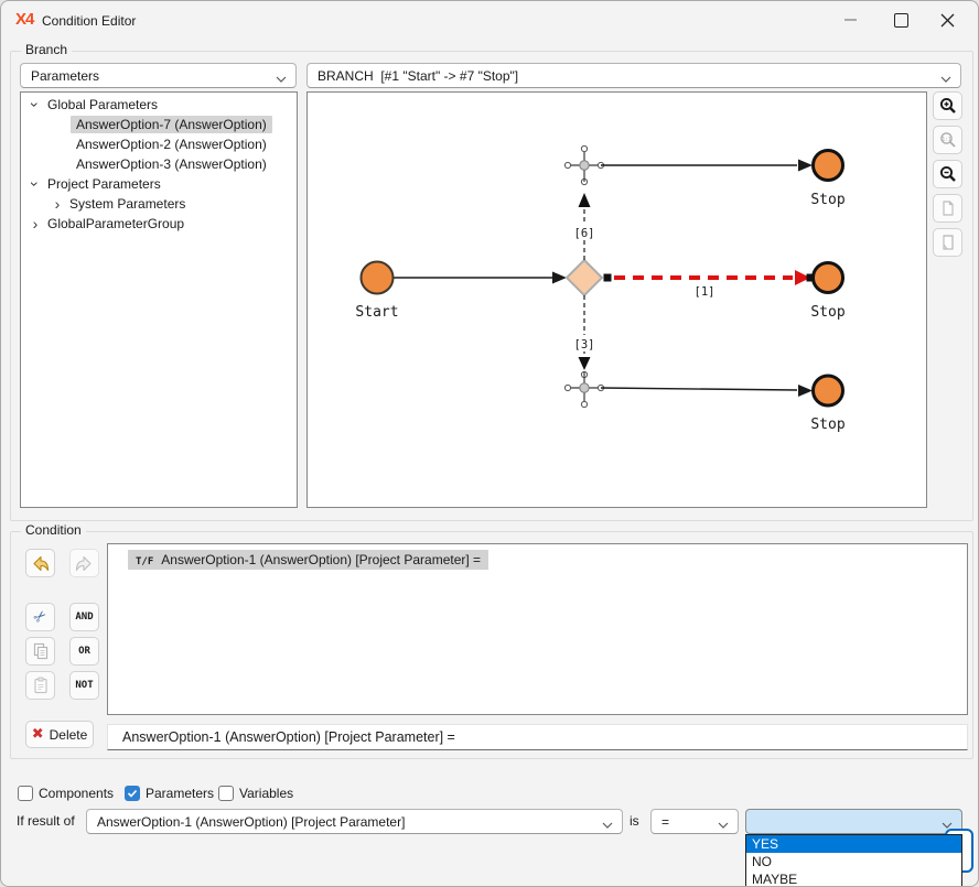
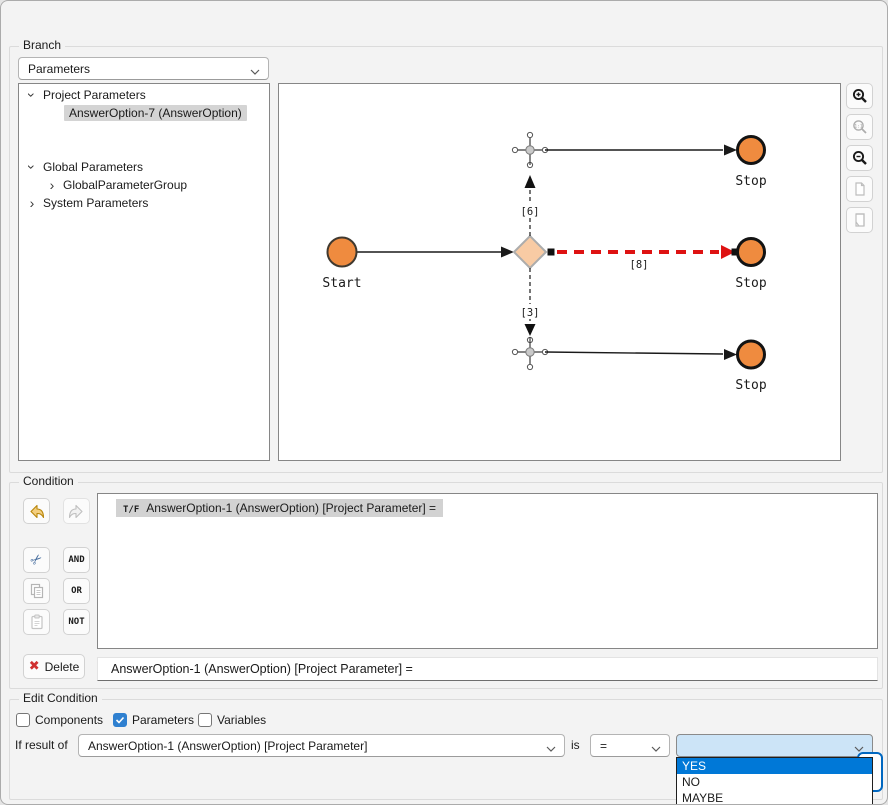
- X4
- Condition Editor
  Branch
  Parameters
- BRANCH [#1 "Start" -> #7 "Stop"]
- Global Parameters
+ Project Parameters
  AnswerOption-7 (AnswerOption)
- AnswerOption-2 (AnswerOption)
- AnswerOption-3 (AnswerOption)
- Project Parameters
+ Global Parameters
  ›
- System Parameters
+ GlobalParameterGroup
  ›
- GlobalParameterGroup
+ System Parameters
  Start
  [6]
  Stop
- [1]
+ [8]
  Stop
  [3]
  Stop
  Condition
  AND
  OR
  NOT
  ✖
  Delete
  T/F
  AnswerOption-1 (AnswerOption) [Project Parameter] =
  AnswerOption-1 (AnswerOption) [Project Parameter] =
+ Edit Condition
  Components
  Parameters
  Variables
  If result of
  AnswerOption-1 (AnswerOption) [Project Parameter]
  is
  =
  YES
  NO
  MAYBE
